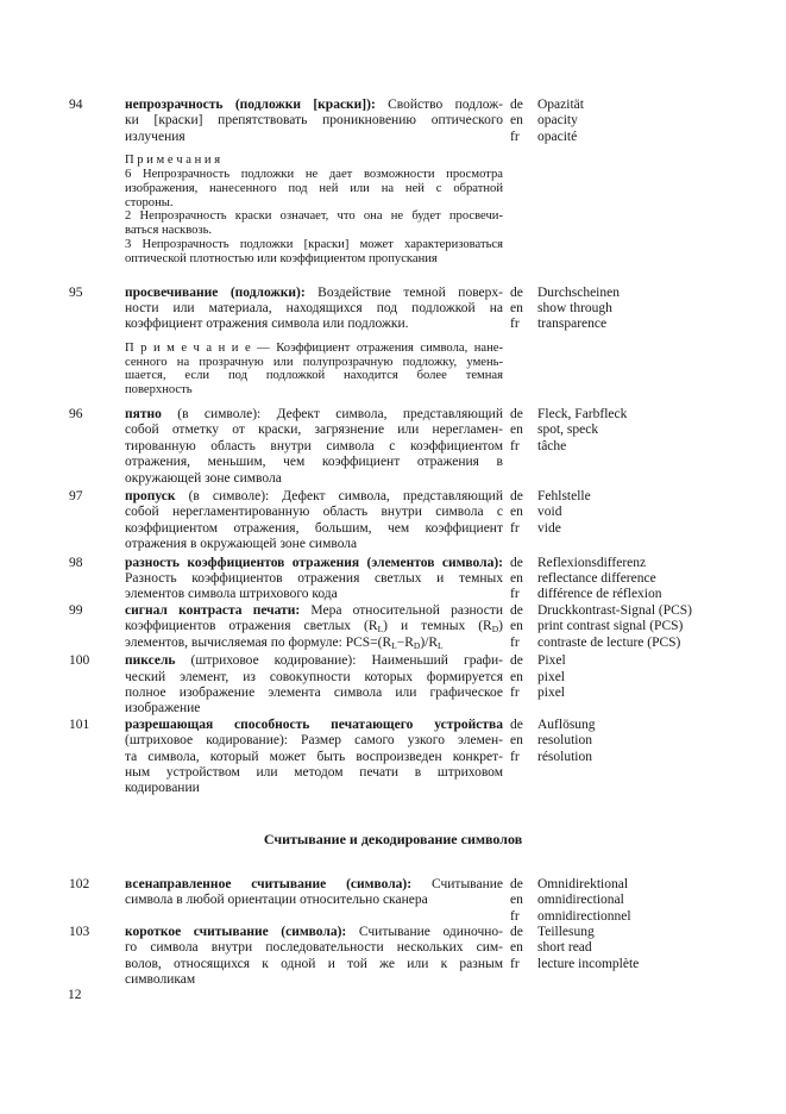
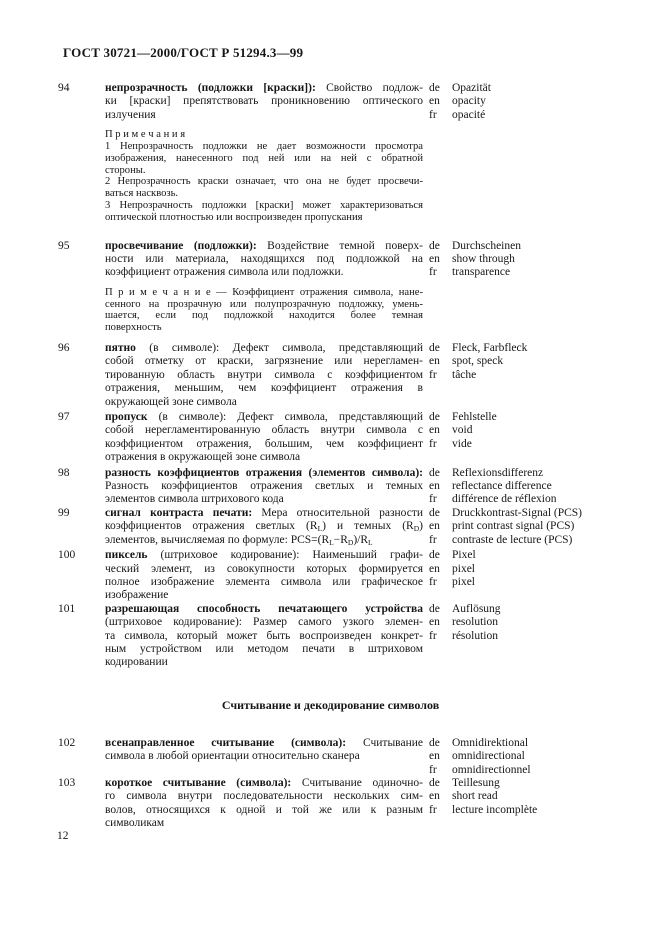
+ ГОСТ 30721—2000/ГОСТ Р 51294.3—99
  94
  непрозрачность (подложки [краски]): Свойство подлож-
  ки [краски] препятствовать проникновению оптического
  излучения
  П р и м е ч а н и я
- 6 Непрозрачность подложки не дает возможности просмотра
+ 1 Непрозрачность подложки не дает возможности просмотра
  изображения, нанесенного под ней или на ней с обратной
  стороны.
  2 Непрозрачность краски означает, что она не будет просвечи-
  ваться насквозь.
  3 Непрозрачность подложки [краски] может характеризоваться
- оптической плотностью или коэффициентом пропускания
+ оптической плотностью или воспроизведен пропускания
  de
  en
  fr
  Opazität
  opacity
  opacité
  95
  просвечивание (подложки): Воздействие темной поверх-
  ности или материала, находящихся под подложкой на
  коэффициент отражения символа или подложки.
  П р и м е ч а н и е — Коэффициент отражения символа, нане-
  сенного на прозрачную или полупрозрачную подложку, умень-
  шается, если под подложкой находится более темная
  поверхность
  de
  en
  fr
  Durchscheinen
  show through
  transparence
  96
  пятно (в символе): Дефект символа, представляющий
  собой отметку от краски, загрязнение или нерегламен-
  тированную область внутри символа с коэффициентом
  отражения, меньшим, чем коэффициент отражения в
  окружающей зоне символа
  de
  en
  fr
  Fleck, Farbfleck
  spot, speck
  tâche
  97
  пропуск (в символе): Дефект символа, представляющий
  собой нерегламентированную область внутри символа с
  коэффициентом отражения, большим, чем коэффициент
  отражения в окружающей зоне символа
  de
  en
  fr
  Fehlstelle
  void
  vide
  98
  разность коэффициентов отражения (элементов символа):
  Разность коэффициентов отражения светлых и темных
  элементов символа штрихового кода
  de
  en
  fr
  Reflexionsdifferenz
  reflectance difference
  différence de réflexion
  99
  сигнал контраста печати: Мера относительной разности
  коэффициентов отражения светлых (RL) и темных (RD)
  элементов, вычисляемая по формуле: PCS=(RL−RD)/RL
  de
  en
  fr
  Druckkontrast-Signal (PCS)
  print contrast signal (PCS)
  contraste de lecture (PCS)
  100
  пиксель (штриховое кодирование): Наименьший графи-
  ческий элемент, из совокупности которых формируется
  полное изображение элемента символа или графическое
  изображение
  de
  en
  fr
  Pixel
  pixel
  pixel
  101
  разрешающая способность печатающего устройства
  (штриховое кодирование): Размер самого узкого элемен-
  та символа, который может быть воспроизведен конкрет-
  ным устройством или методом печати в штриховом
  кодировании
  de
  en
  fr
  Auflösung
  resolution
  résolution
  Считывание и декодирование символов
  102
  всенаправленное считывание (символа): Считывание
  символа в любой ориентации относительно сканера
  de
  en
  fr
  Omnidirektional
  omnidirectional
  omnidirectionnel
  103
  короткое считывание (символа): Считывание одиночно-
  го символа внутри последовательности нескольких сим-
  волов, относящихся к одной и той же или к разным
  символикам
  de
  en
  fr
  Teillesung
  short read
  lecture incomplète
  12
